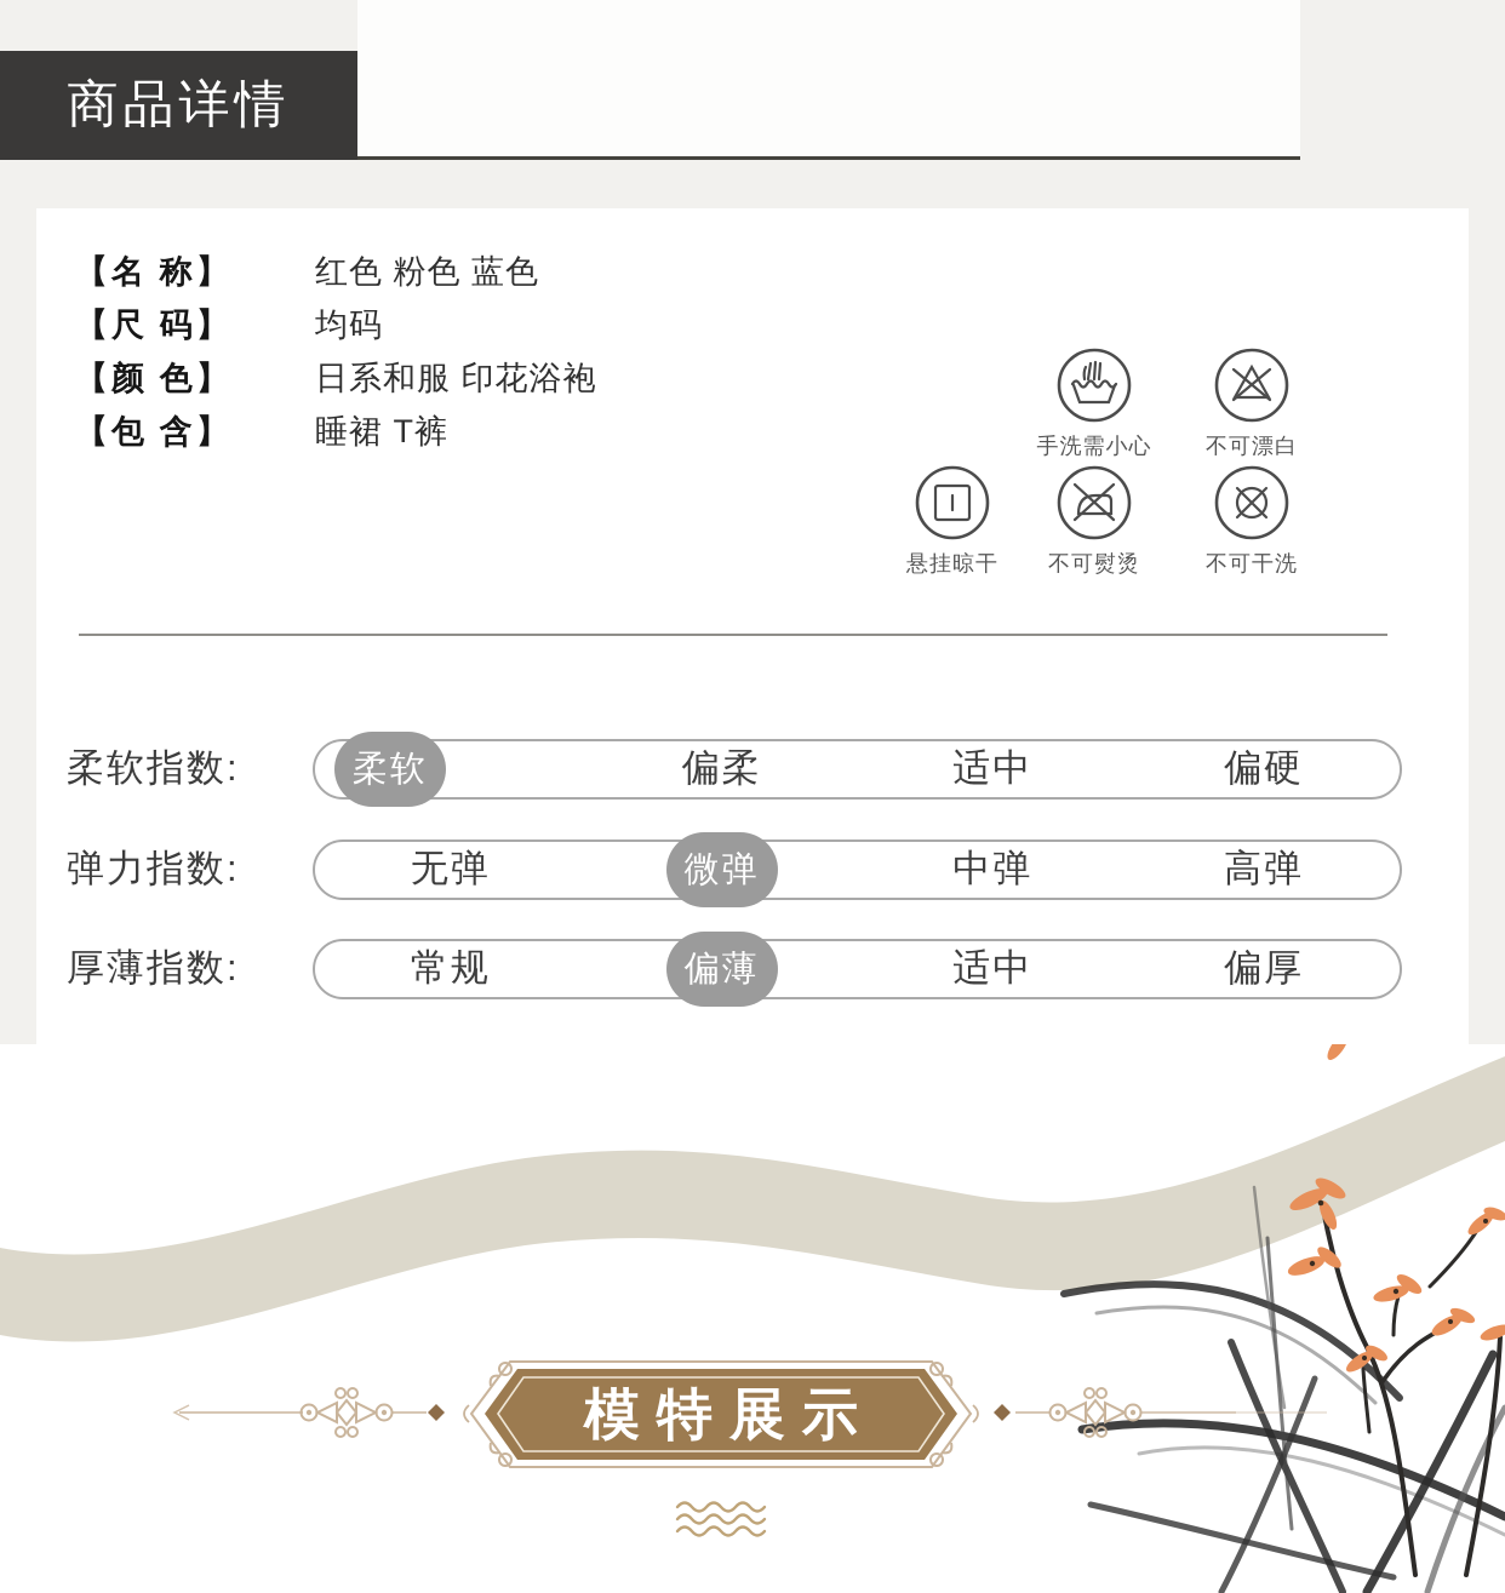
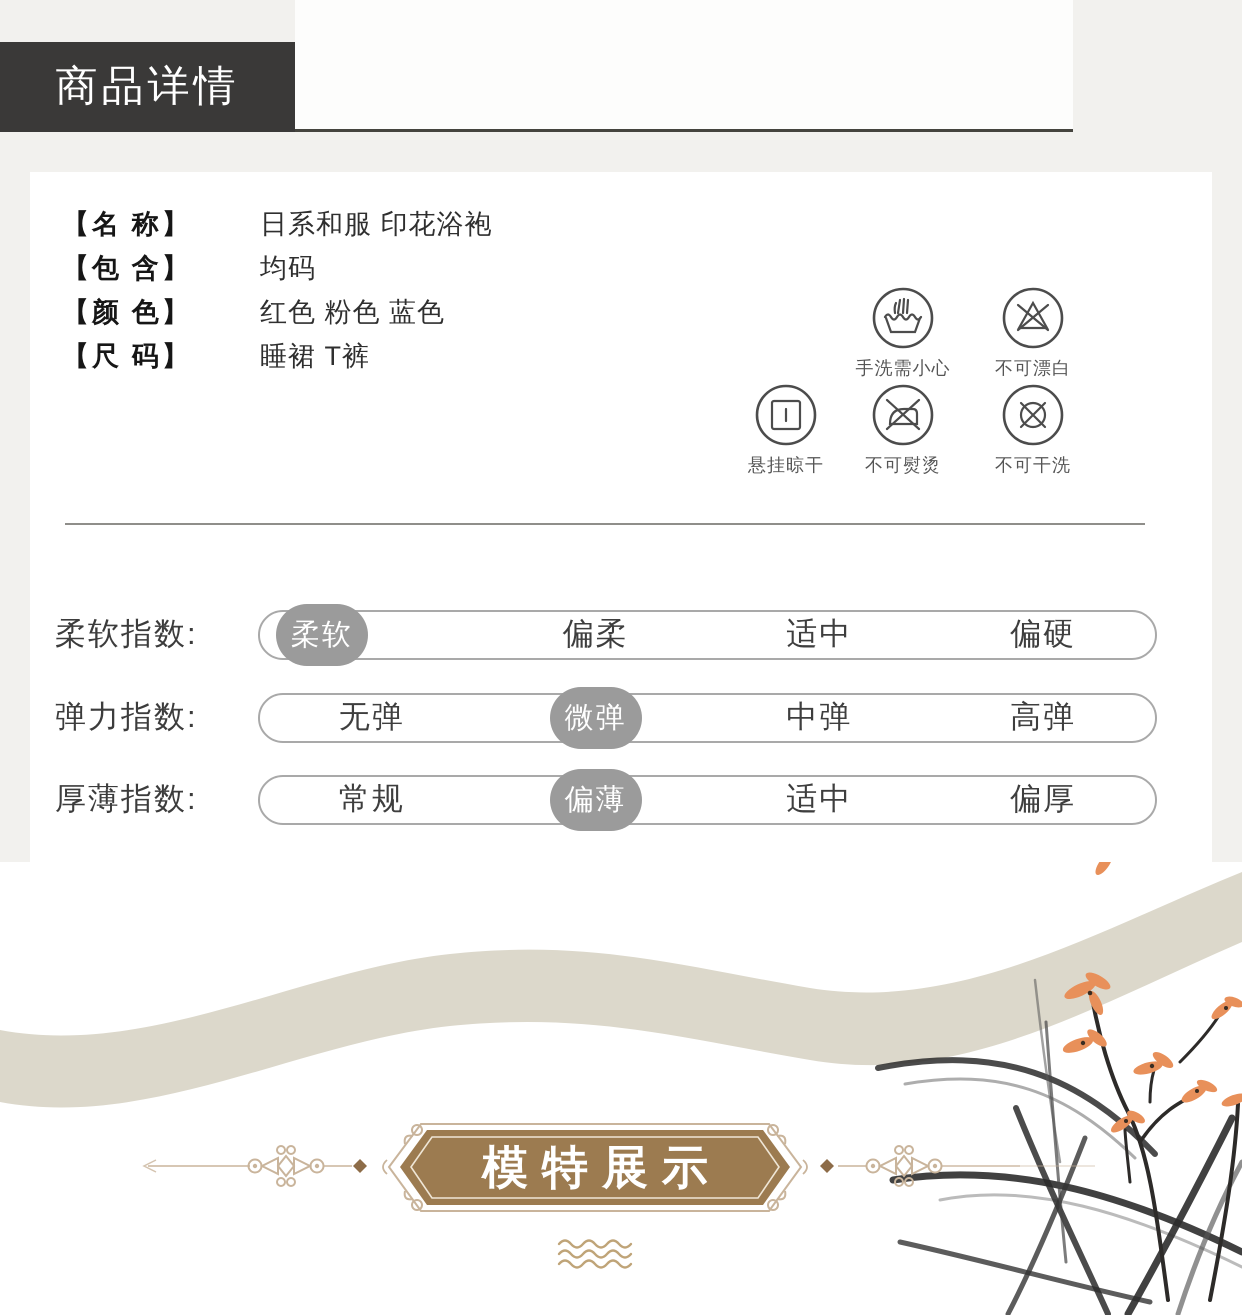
  商品详情
  【名 称】
- 红色 粉色 蓝色
+ 日系和服 印花浴袍
- 【尺 码】
+ 【包 含】
  均码
  【颜 色】
- 日系和服 印花浴袍
+ 红色 粉色 蓝色
- 【包 含】
+ 【尺 码】
  睡裙 T裤
  手洗需小心
  不可漂白
  悬挂晾干
  不可熨烫
  不可干洗
  柔软指数:
  柔软
  偏柔
  适中
  偏硬
  弹力指数:
  无弹
  微弹
  中弹
  高弹
  厚薄指数:
  常规
  偏薄
  适中
  偏厚
  模特展示
